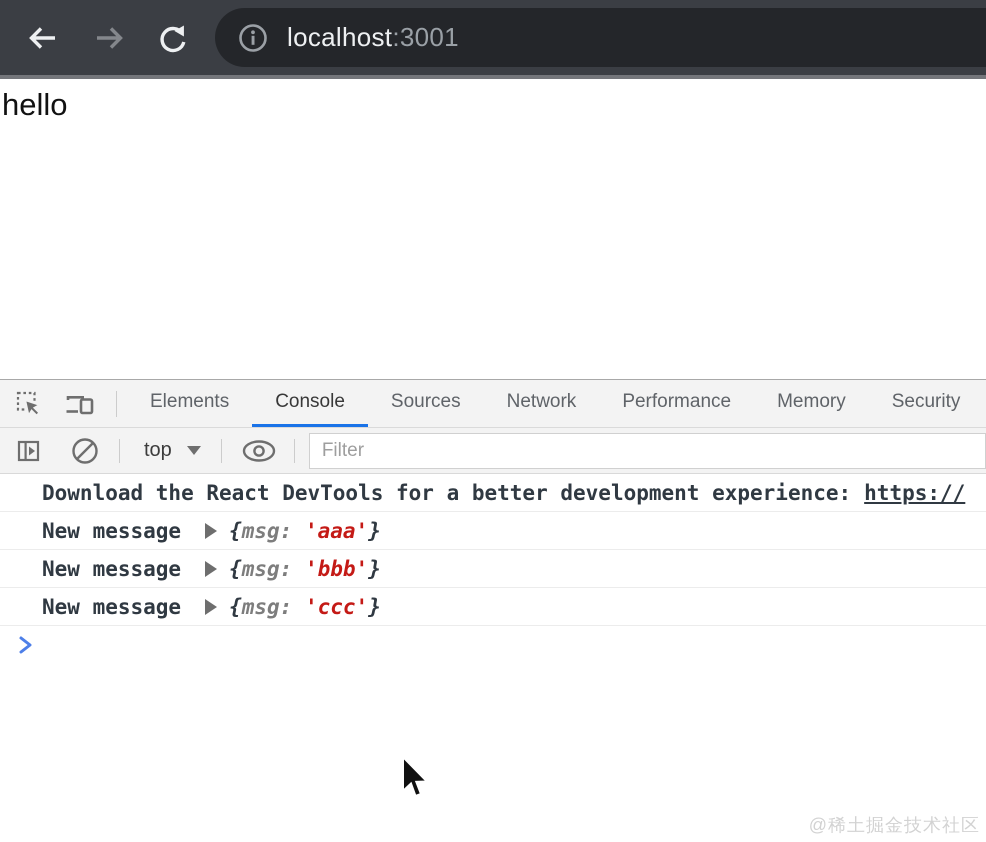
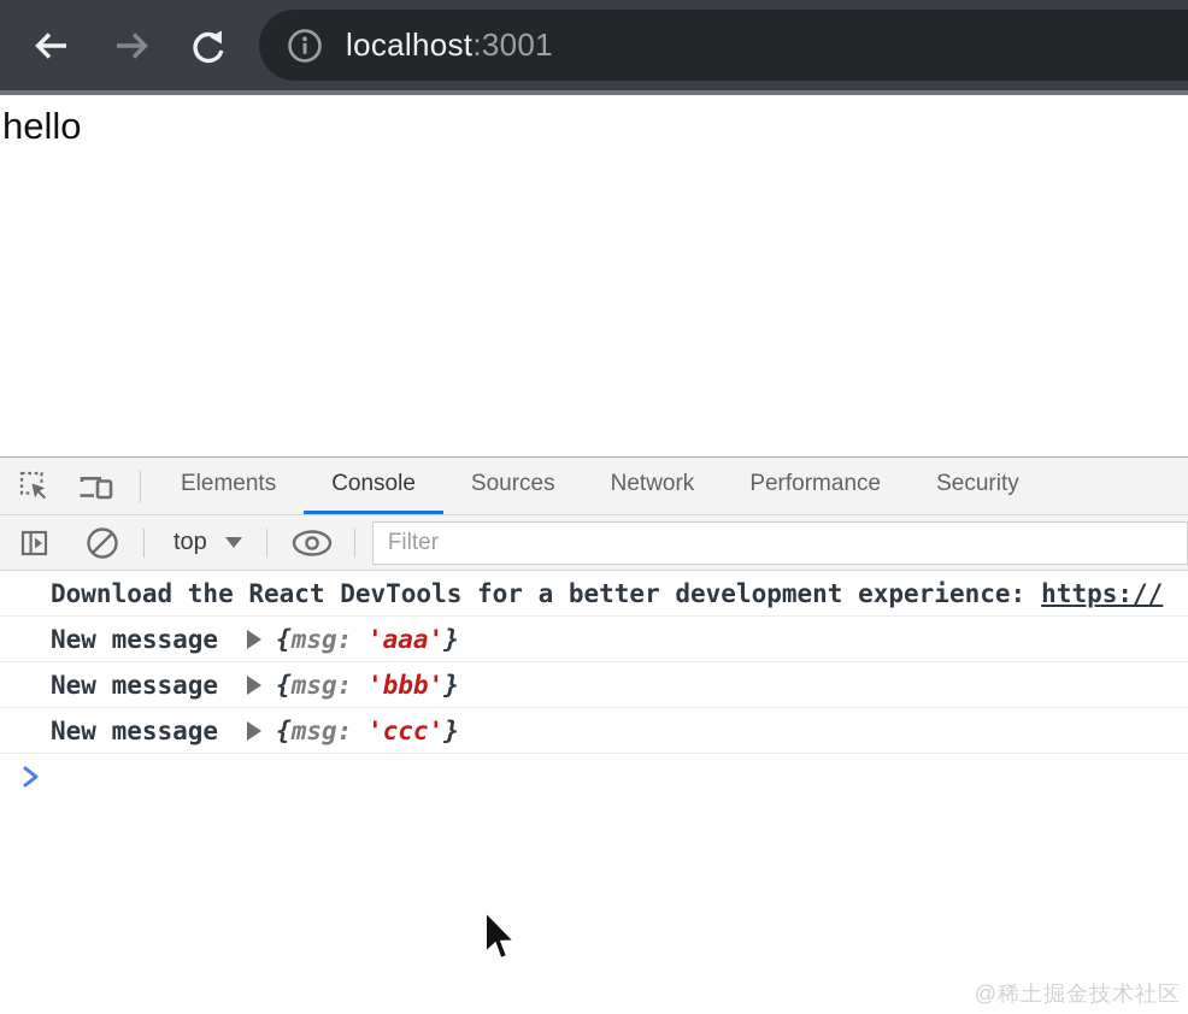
  localhost:3001
  hello
  Elements
  Console
  Sources
  Network
  Performance
- Memory
  Security
  top
  Filter
  Download the React DevTools for a better development experience:
  https://
  New message
  {msg: 'aaa'}
  New message
  {msg: 'bbb'}
  New message
  {msg: 'ccc'}
  @稀土掘金技术社区
